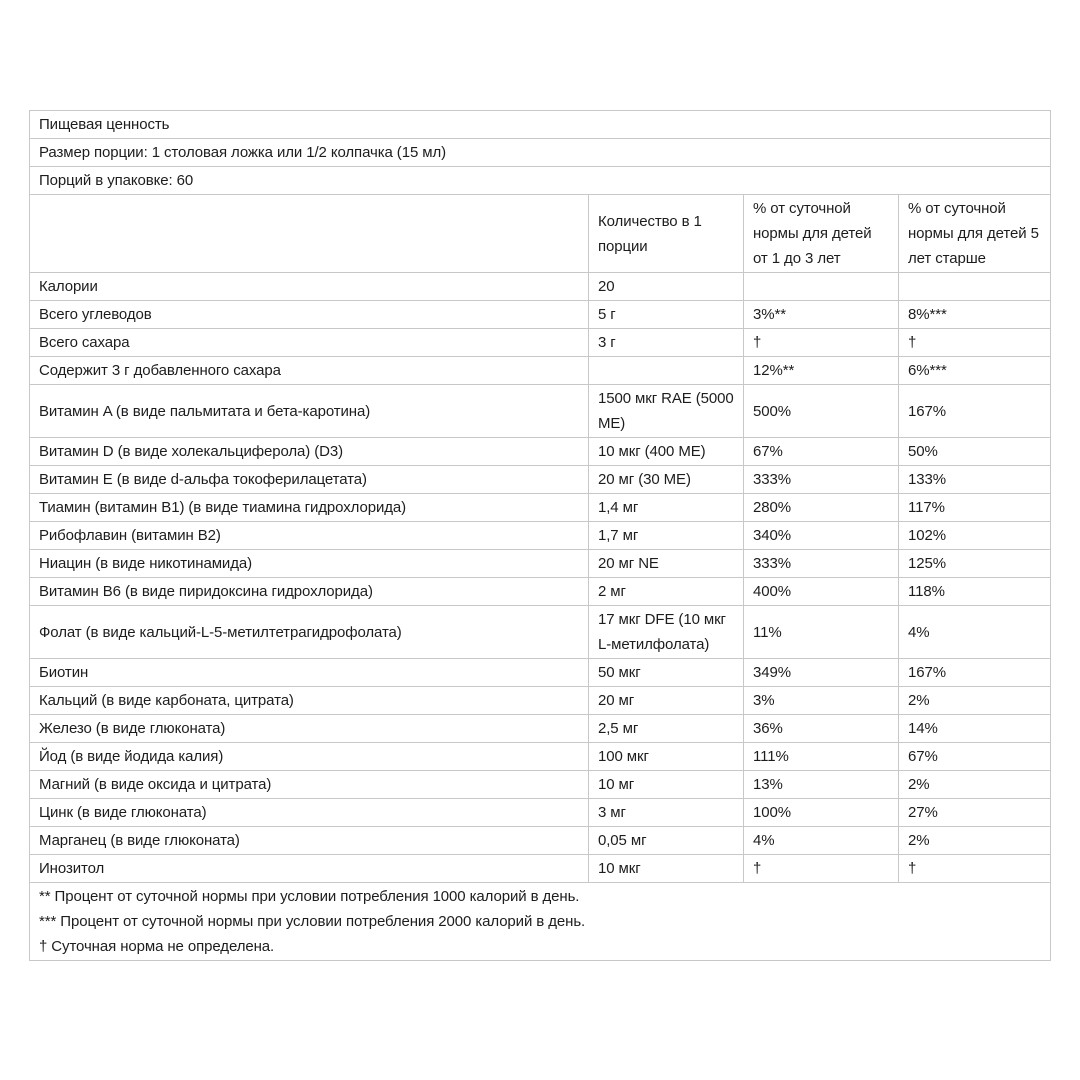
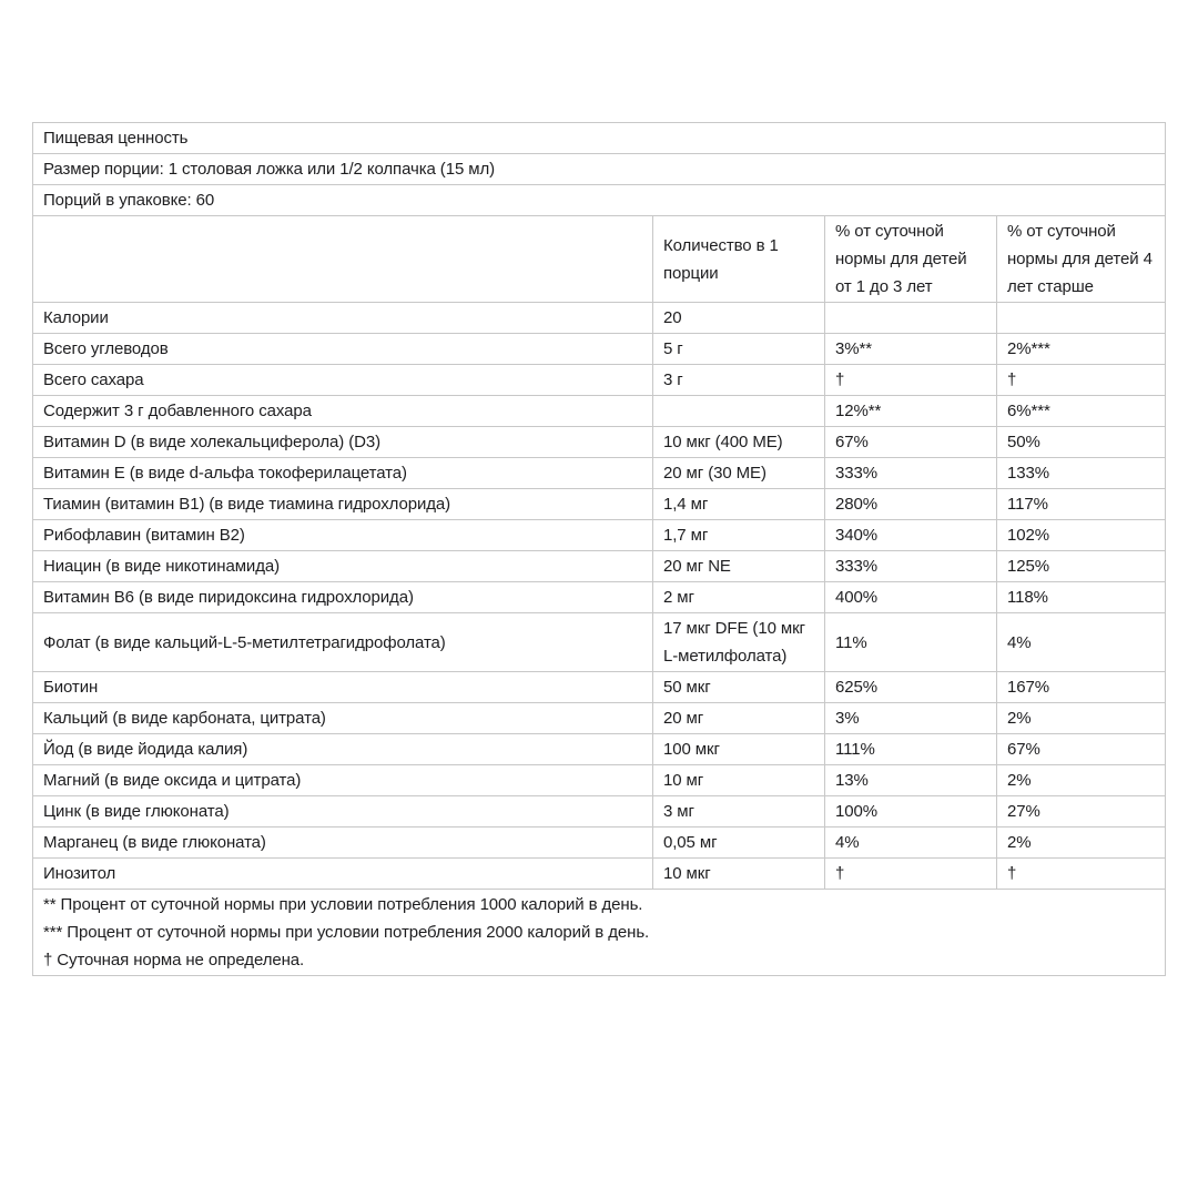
  Пищевая ценность
  Размер порции: 1 столовая ложка или 1/2 колпачка (15 мл)
  Порций в упаковке: 60
- 	Количество в 1 порции	% от суточной нормы для детей от 1 до 3 лет	% от суточной нормы для детей 5 лет старше
+ 	Количество в 1 порции	% от суточной нормы для детей от 1 до 3 лет	% от суточной нормы для детей 4 лет старше
  Калории	20
- Всего углеводов	5 г	3%**	8%***
+ Всего углеводов	5 г	3%**	2%***
  Всего сахара	3 г	†	†
  Содержит 3 г добавленного сахара		12%**	6%***
- Витамин A (в виде пальмитата и бета-каротина)	1500 мкг RAE (5000 МЕ)	500%	167%
  Витамин D (в виде холекальциферола) (D3)	10 мкг (400 МЕ)	67%	50%
  Витамин E (в виде d-альфа токоферилацетата)	20 мг (30 МЕ)	333%	133%
  Тиамин (витамин B1) (в виде тиамина гидрохлорида)	1,4 мг	280%	117%
  Рибофлавин (витамин B2)	1,7 мг	340%	102%
  Ниацин (в виде никотинамида)	20 мг NE	333%	125%
  Витамин B6 (в виде пиридоксина гидрохлорида)	2 мг	400%	118%
  Фолат (в виде кальций-L-5-метилтетрагидрофолата)	17 мкг DFE (10 мкг L-метилфолата)	11%	4%
- Биотин	50 мкг	349%	167%
+ Биотин	50 мкг	625%	167%
  Кальций (в виде карбоната, цитрата)	20 мг	3%	2%
- Железо (в виде глюконата)	2,5 мг	36%	14%
  Йод (в виде йодида калия)	100 мкг	111%	67%
  Магний (в виде оксида и цитрата)	10 мг	13%	2%
  Цинк (в виде глюконата)	3 мг	100%	27%
  Марганец (в виде глюконата)	0,05 мг	4%	2%
  Инозитол	10 мкг	†	†
  ** Процент от суточной нормы при условии потребления 1000 калорий в день. *** Процент от суточной нормы при условии потребления 2000 калорий в день. † Суточная норма не определена.
